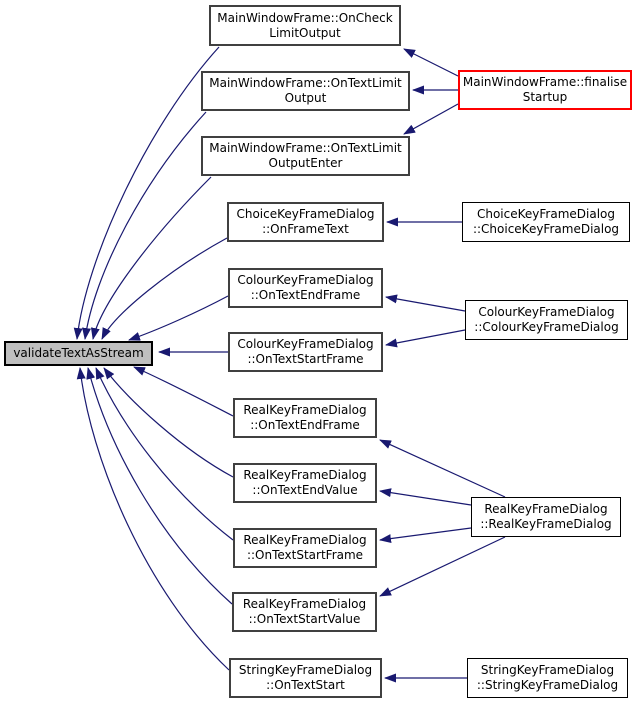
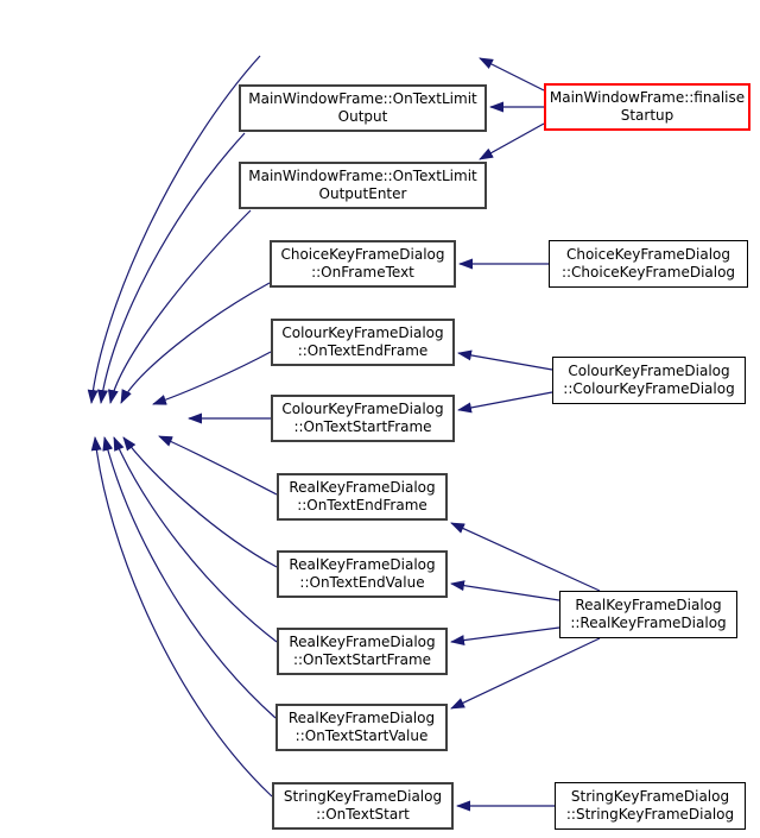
- validateTextAsStream
- MainWindowFrame::OnCheck
- LimitOutput
  MainWindowFrame::OnTextLimit
  Output
  MainWindowFrame::OnTextLimit
  OutputEnter
  ChoiceKeyFrameDialog
  ::OnFrameText
  ColourKeyFrameDialog
  ::OnTextEndFrame
  ColourKeyFrameDialog
  ::OnTextStartFrame
  RealKeyFrameDialog
  ::OnTextEndFrame
  RealKeyFrameDialog
  ::OnTextEndValue
  RealKeyFrameDialog
  ::OnTextStartFrame
  RealKeyFrameDialog
  ::OnTextStartValue
  StringKeyFrameDialog
  ::OnTextStart
  MainWindowFrame::finalise
  Startup
  ChoiceKeyFrameDialog
  ::ChoiceKeyFrameDialog
  ColourKeyFrameDialog
  ::ColourKeyFrameDialog
  RealKeyFrameDialog
  ::RealKeyFrameDialog
  StringKeyFrameDialog
  ::StringKeyFrameDialog
